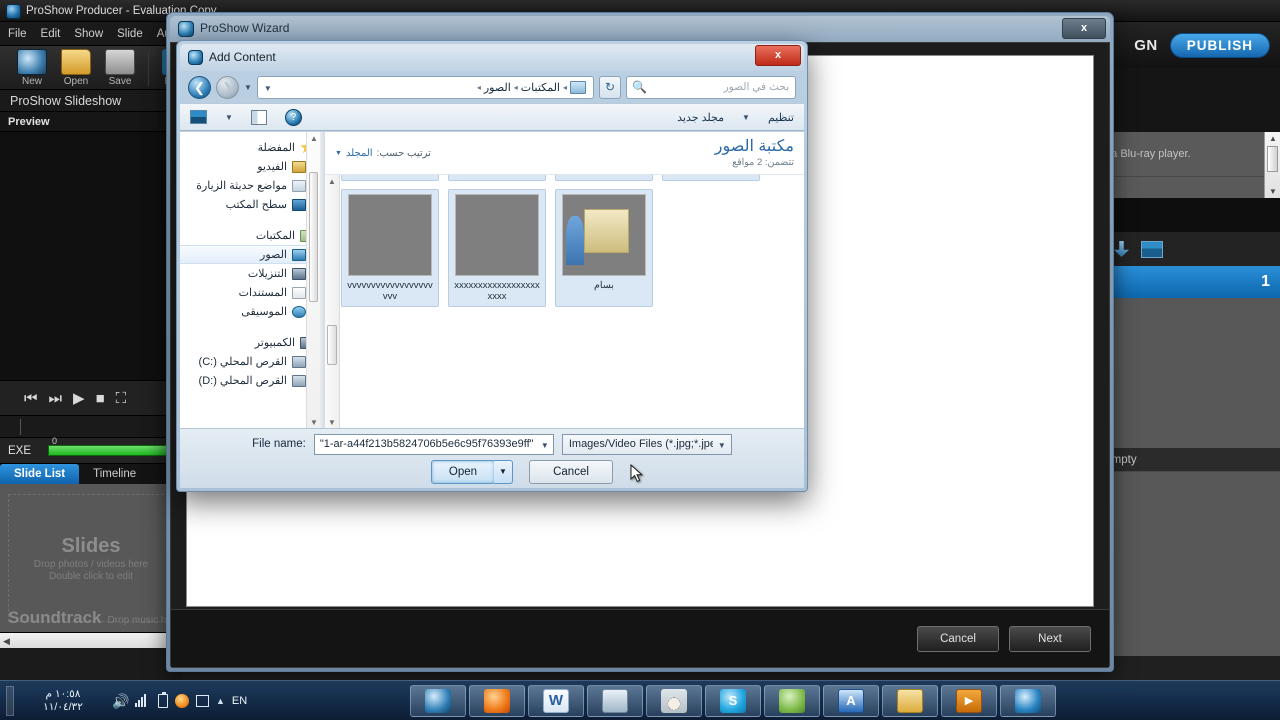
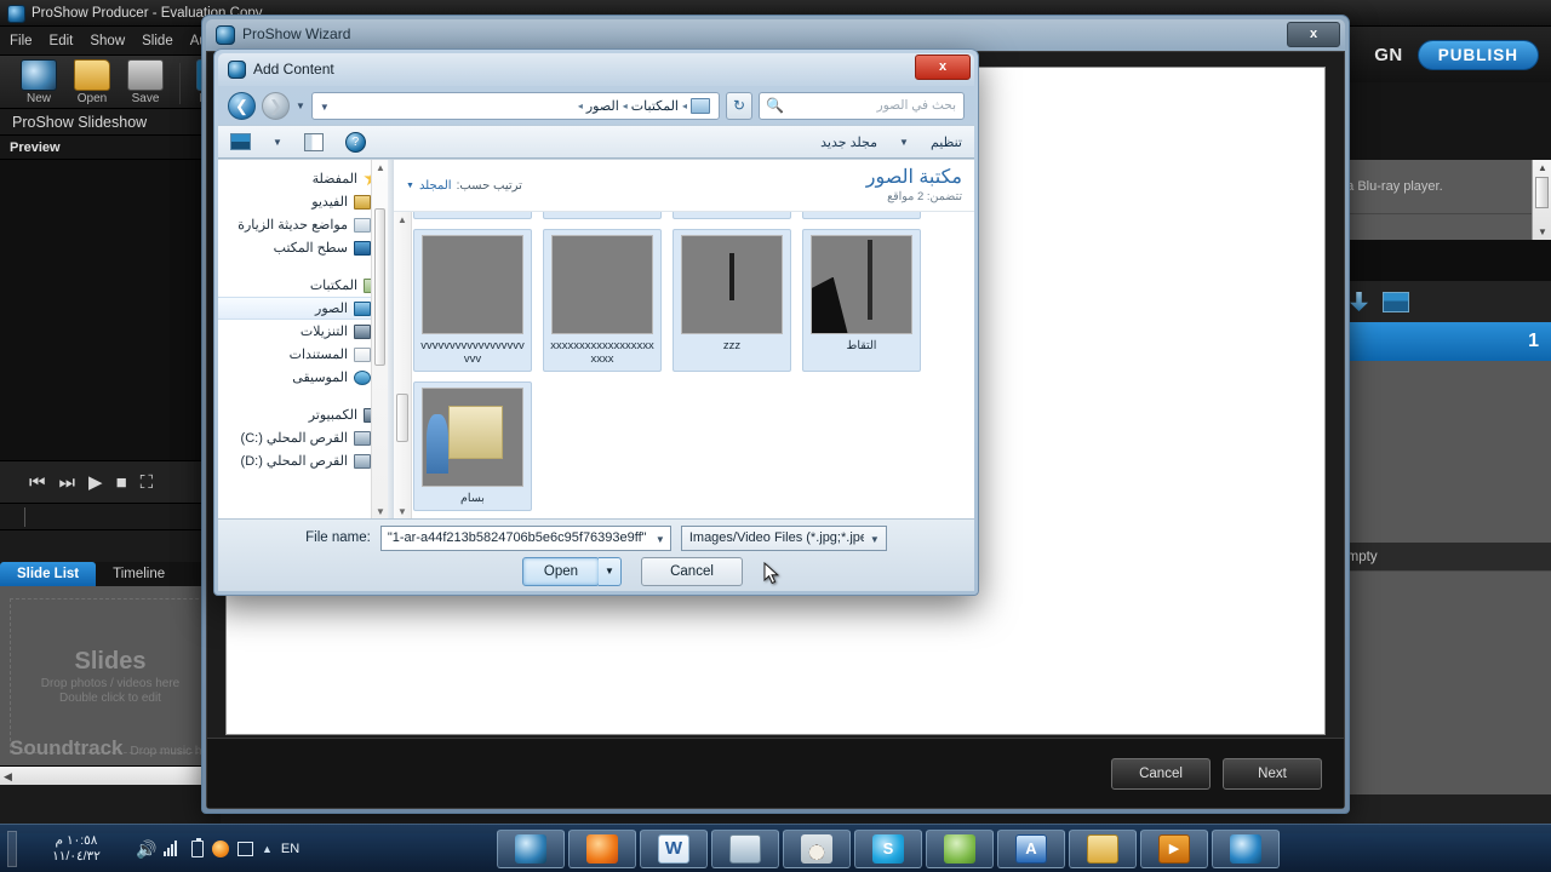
  ProShow Producer - Evaluation Copy
  File
  Edit
  Show
  Slide
  New
  Open
  Save
  ProShow Slideshow
  Preview
  ⏮
  ⏭
  ▶
  ■
  ⛶
- 0
- EXE
  Slide List
  Timeline
  Slides
  Drop photos / videos here
  Double click to edit
  Soundtrack
  Drop music h
  ◀
  GN
  PUBLISH
  a Blu-ray player.
  ▲
  ▼
  1
  mpty
  ProShow Wizard
  x
  Cancel
  Next
  Add Content
  x
  ❮
  ❯
  ▼
  ▼
  ◂
  المكتبات
  ◂
  الصور
  ◂
  ↻
  بحث في الصور
  🔍
  تنظيم
  ▼
  مجلد جديد
  ?
  ▼
  المفضلة
  الفيديو
  مواضع حديثة الزيارة
  سطح المكتب
  المكتبات
  الصور
  التنزيلات
  المستندات
  الموسيقى
  الكمبيوتر
  القرص المحلي (:C)
  القرص المحلي (:D)
  ▲
  ▼
  مكتبة الصور
  تتضمن: 2 مواقع
  ترتيب حسب:
  المجلد
  vvvvvvvvvvvvvvvvvvvvv
  xxxxxxxxxxxxxxxxxxxxxx
+ zzz
+ التقاط
  بسام
  ▲
  ▼
  File name:
  "1-ar-a44f213b5824706b5e6c95f76393e9ff"
  ▼
  Images/Video Files (*.jpg;*.jp
  ▼
  Open
  ▼
  Cancel
  ١٠:٥٨ م
  ١١/٠٤/٣٢
  🔊
  ▲
  EN
  W
  S
  A
  ▶
